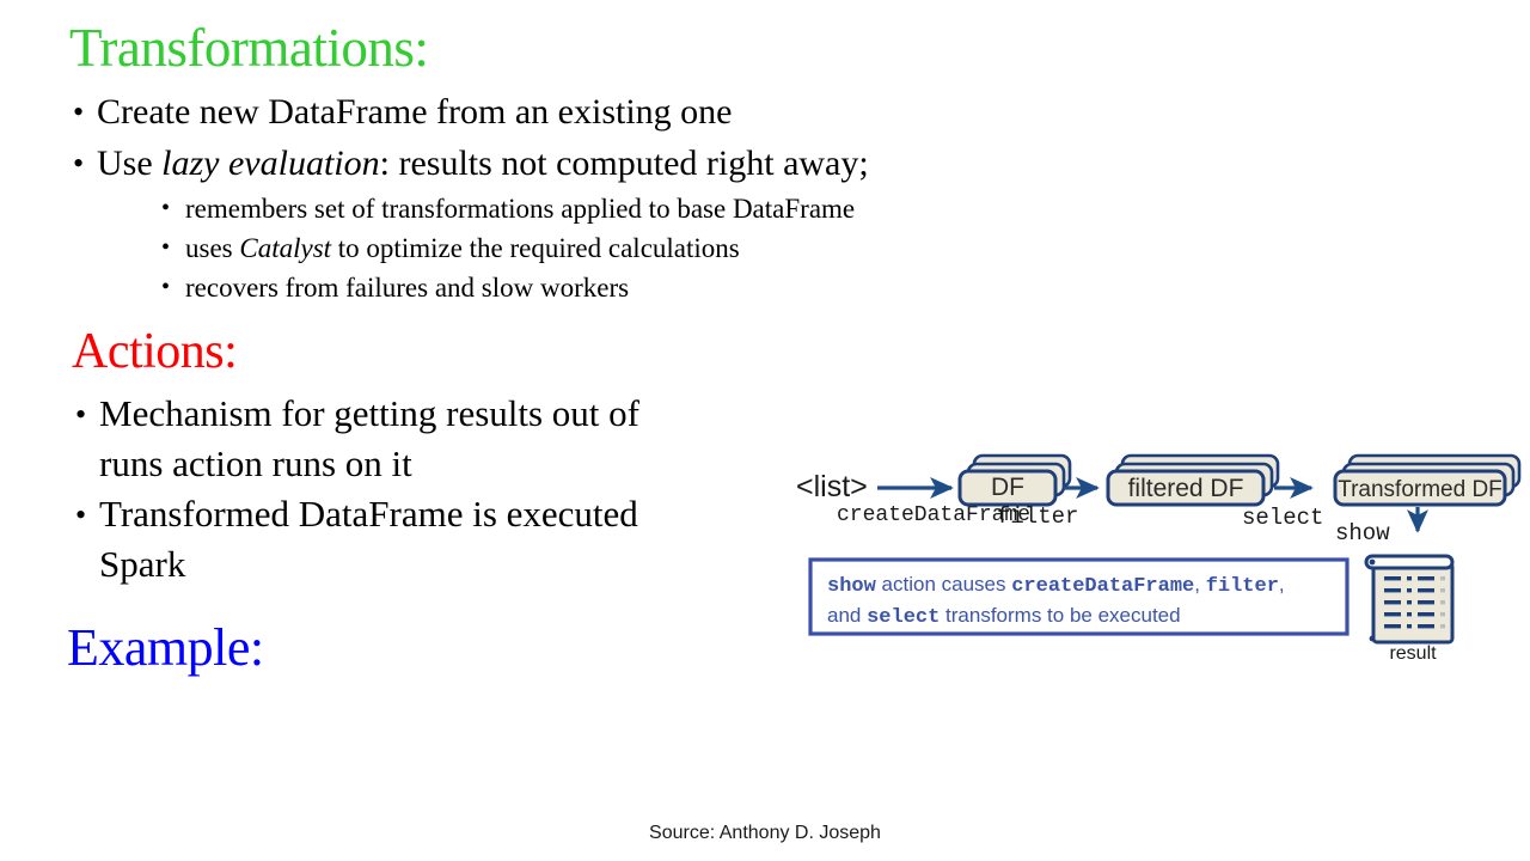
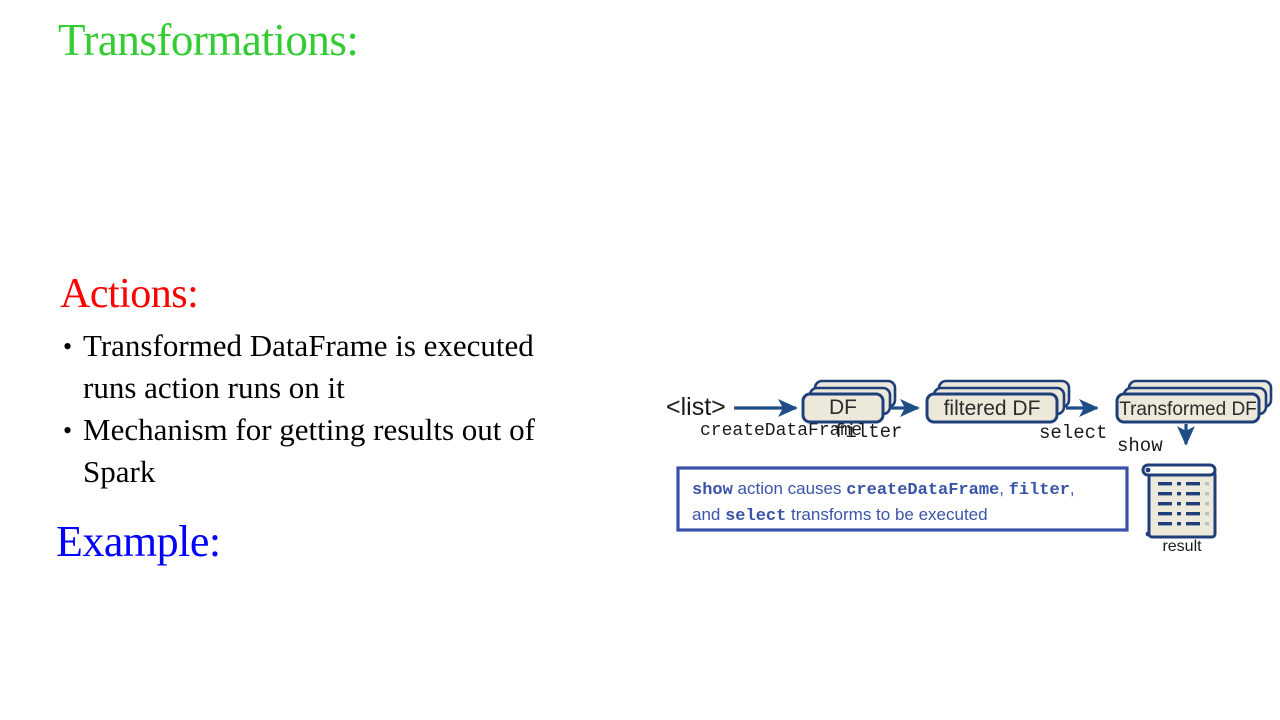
  Transformations:
- Create new DataFrame from an existing one
- Use lazy evaluation: results not computed right away;
- remembers set of transformations applied to base DataFrame
- uses Catalyst to optimize the required calculations
- recovers from failures and slow workers
  Actions:
- Mechanism for getting results out of
+ Transformed DataFrame is executed
  runs action runs on it
- Transformed DataFrame is executed
+ Mechanism for getting results out of
  Spark
  Example:
- Source: Anthony D. Joseph
  <list>
  createDataFrame
  DF
  filter
  filtered DF
  select
  Transformed DF
  show
  show action causes createDataFrame, filter,
  and select transforms to be executed
  result
